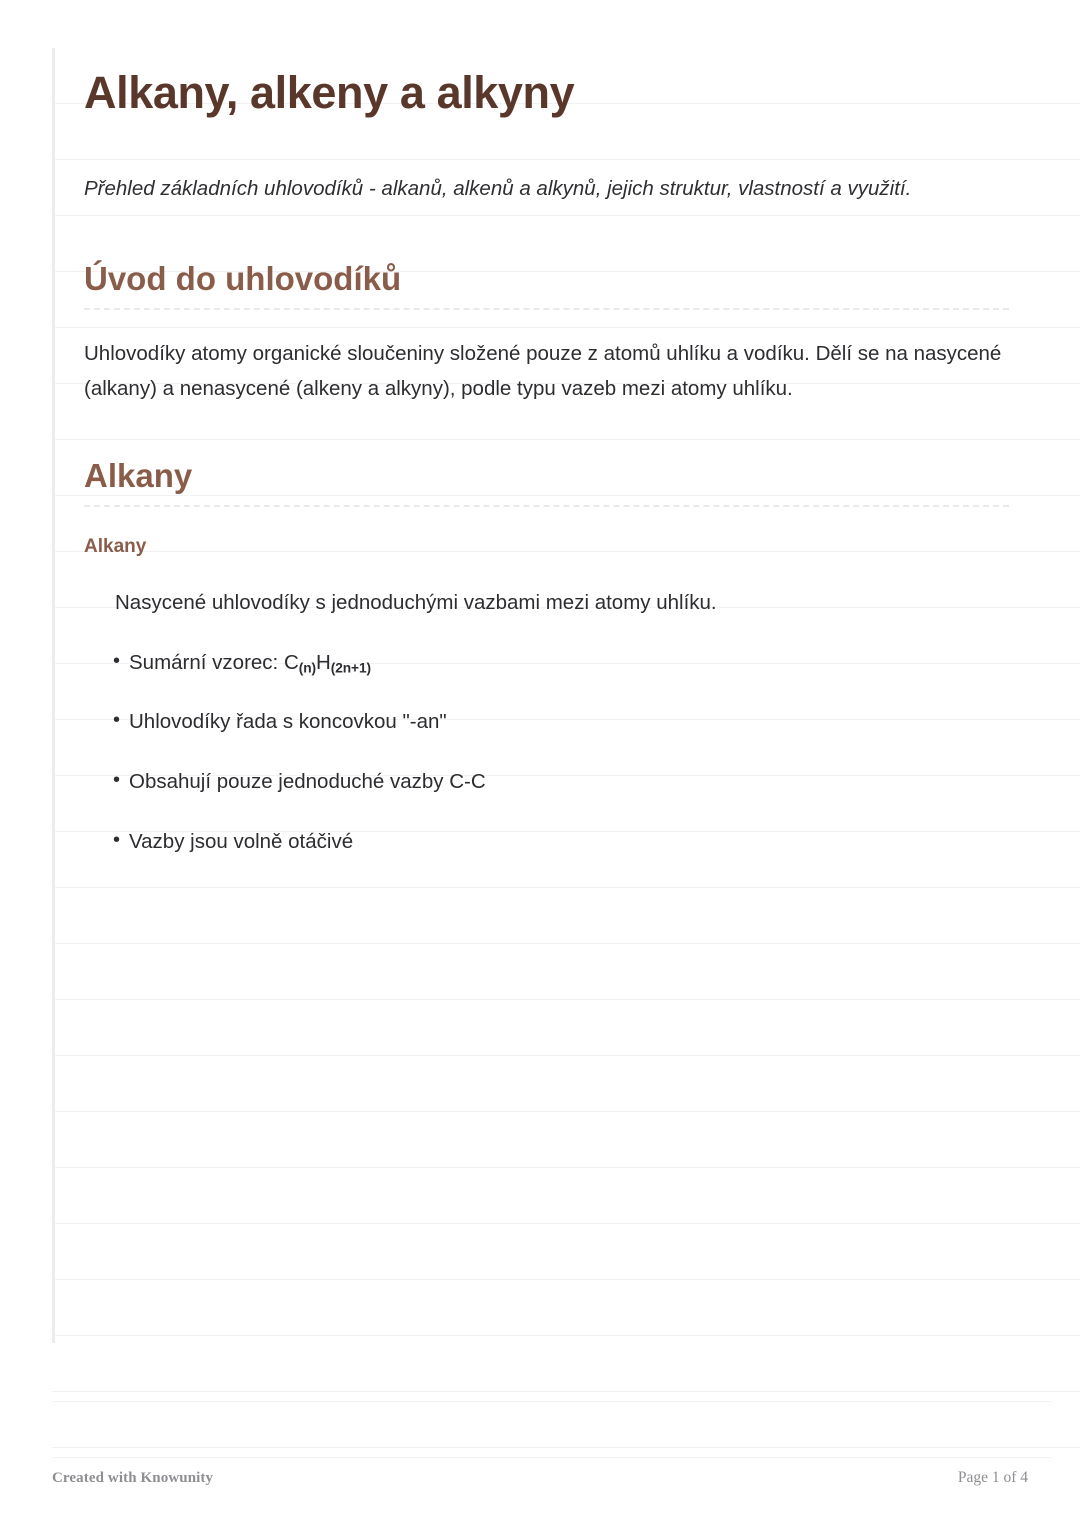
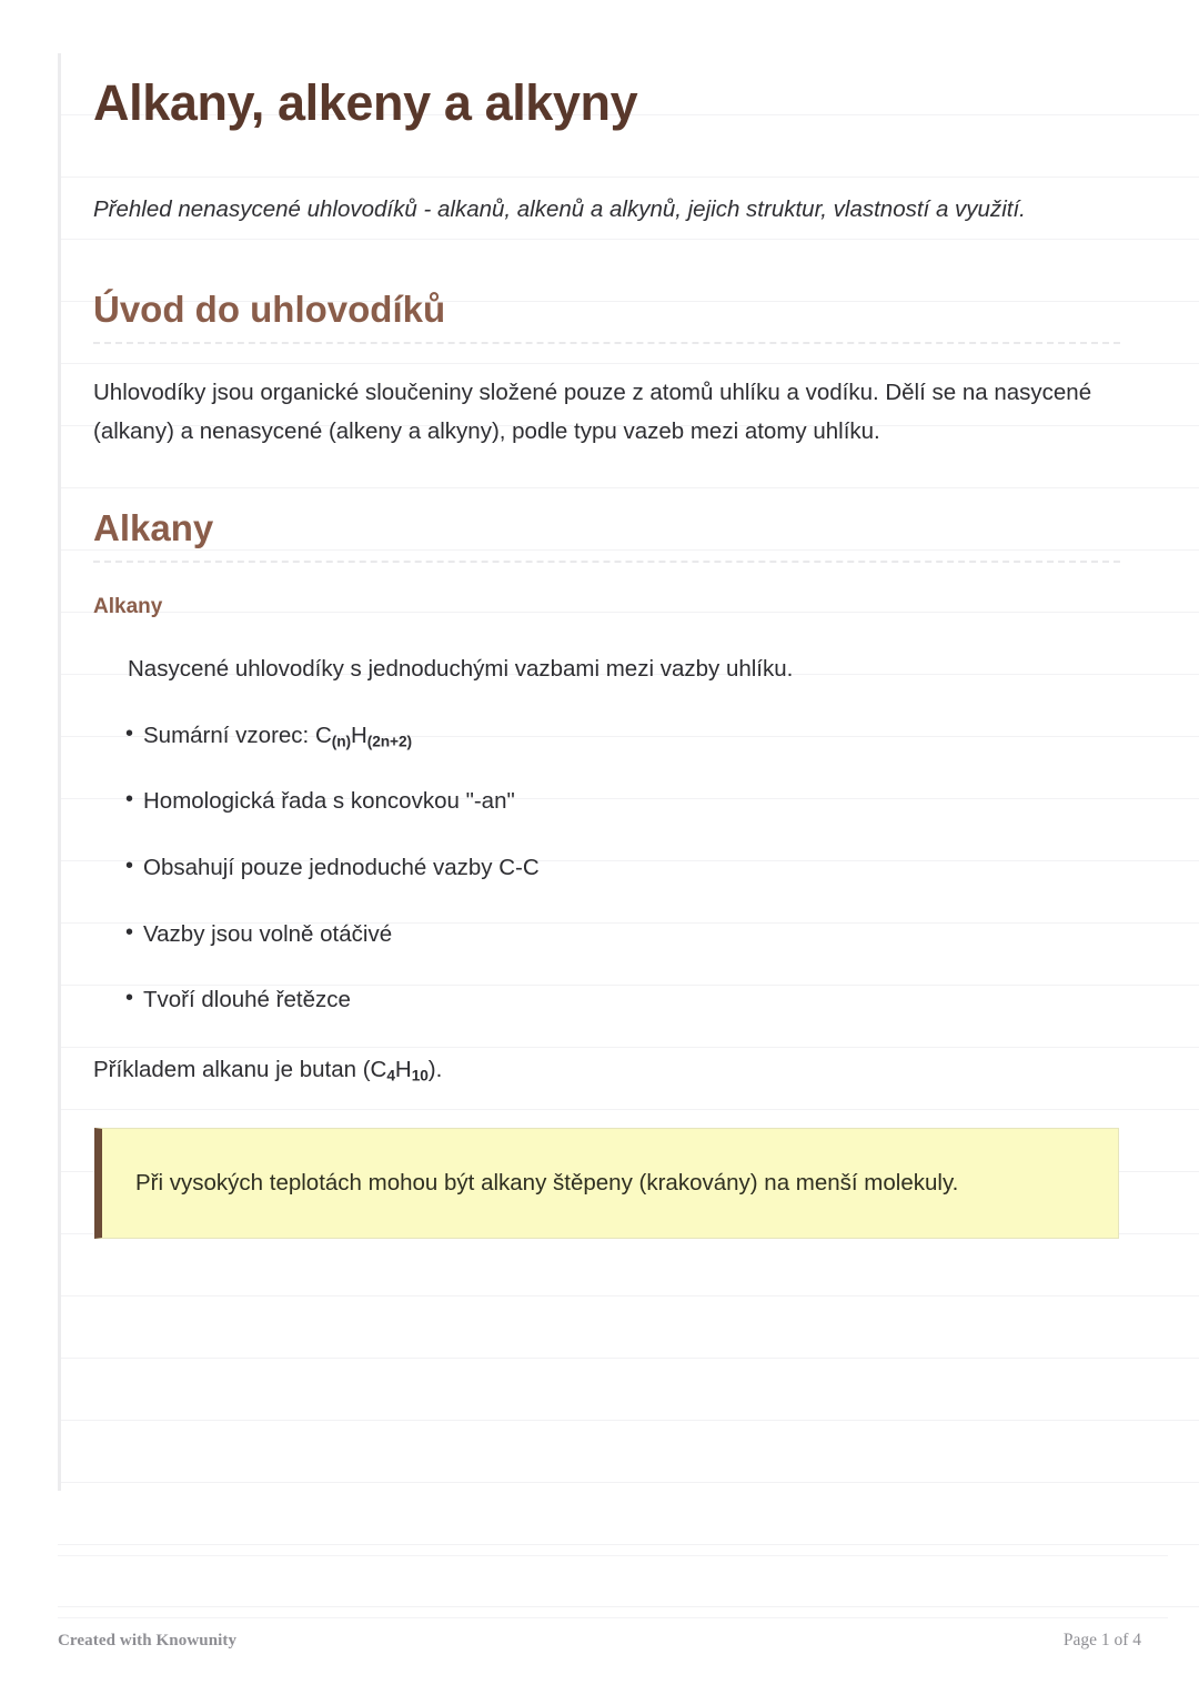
  Alkany, alkeny a alkyny
- Přehled základních uhlovodíků - alkanů, alkenů a alkynů, jejich struktur, vlastností a využití.
+ Přehled nenasycené uhlovodíků - alkanů, alkenů a alkynů, jejich struktur, vlastností a využití.
  Úvod do uhlovodíků
- Uhlovodíky atomy organické sloučeniny složené pouze z atomů uhlíku a vodíku. Dělí se na nasycené (alkany) a nenasycené (alkeny a alkyny), podle typu vazeb mezi atomy uhlíku.
+ Uhlovodíky jsou organické sloučeniny složené pouze z atomů uhlíku a vodíku. Dělí se na nasycené (alkany) a nenasycené (alkeny a alkyny), podle typu vazeb mezi atomy uhlíku.
  Alkany
  Alkany
- Nasycené uhlovodíky s jednoduchými vazbami mezi atomy uhlíku.
+ Nasycené uhlovodíky s jednoduchými vazbami mezi vazby uhlíku.
- Sumární vzorec: C(n)H(2n+1)
+ Sumární vzorec: C(n)H(2n+2)
- Uhlovodíky řada s koncovkou "-an"
+ Homologická řada s koncovkou "-an"
  Obsahují pouze jednoduché vazby C-C
  Vazby jsou volně otáčivé
+ Tvoří dlouhé řetězce
+ Příkladem alkanu je butan (C4H10).
+ Při vysokých teplotách mohou být alkany štěpeny (krakovány) na menší molekuly.
  Created with Knowunity
  Page 1 of 4
